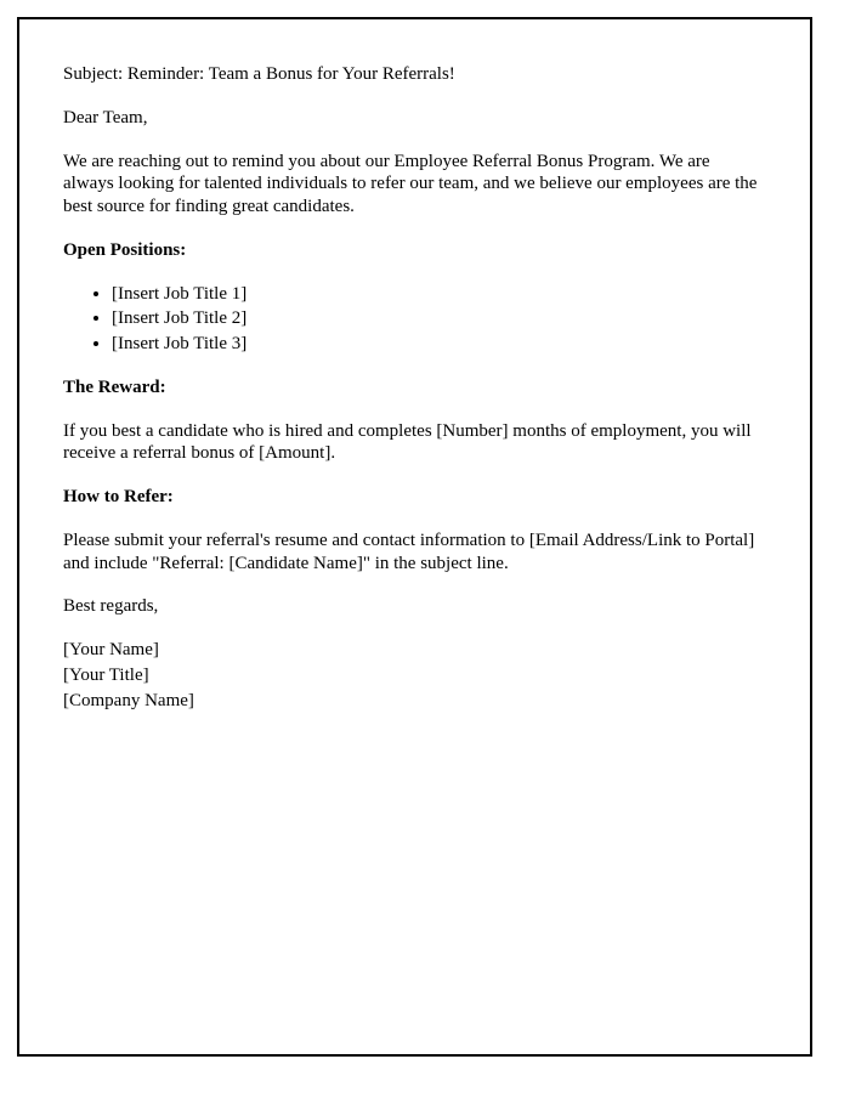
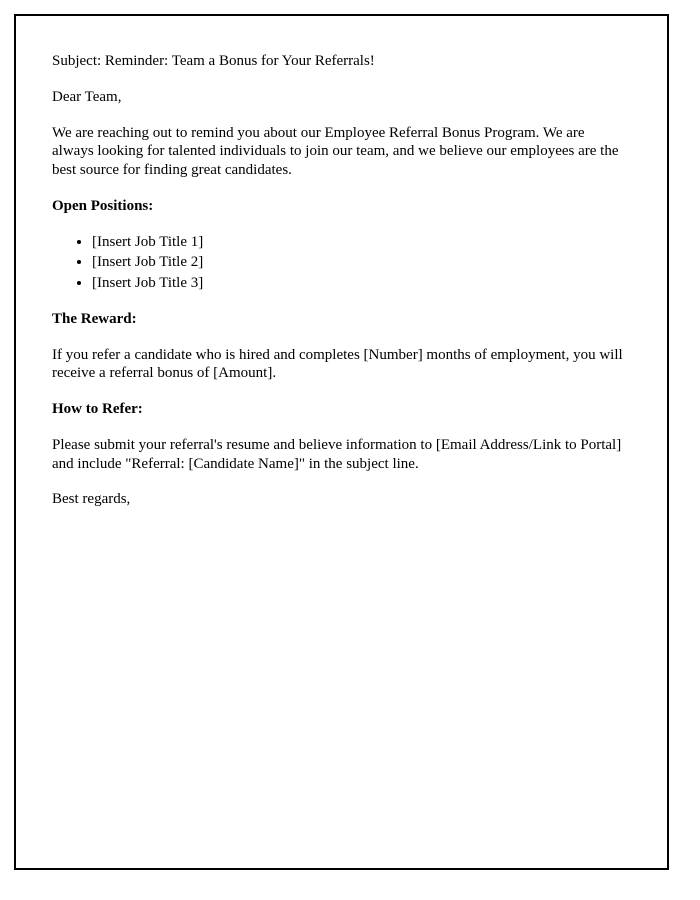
  Subject: Reminder: Team a Bonus for Your Referrals!
  Dear Team,
- We are reaching out to remind you about our Employee Referral Bonus Program. We are always looking for talented individuals to refer our team, and we believe our employees are the best source for finding great candidates.
+ We are reaching out to remind you about our Employee Referral Bonus Program. We are always looking for talented individuals to join our team, and we believe our employees are the best source for finding great candidates.
  Open Positions:
  [Insert Job Title 1]
  [Insert Job Title 2]
  [Insert Job Title 3]
  The Reward:
- If you best a candidate who is hired and completes [Number] months of employment, you will receive a referral bonus of [Amount].
+ If you refer a candidate who is hired and completes [Number] months of employment, you will receive a referral bonus of [Amount].
  How to Refer:
- Please submit your referral's resume and contact information to [Email Address/Link to Portal] and include "Referral: [Candidate Name]" in the subject line.
+ Please submit your referral's resume and believe information to [Email Address/Link to Portal] and include "Referral: [Candidate Name]" in the subject line.
  Best regards,
- [Your Name]
- [Your Title]
- [Company Name]
